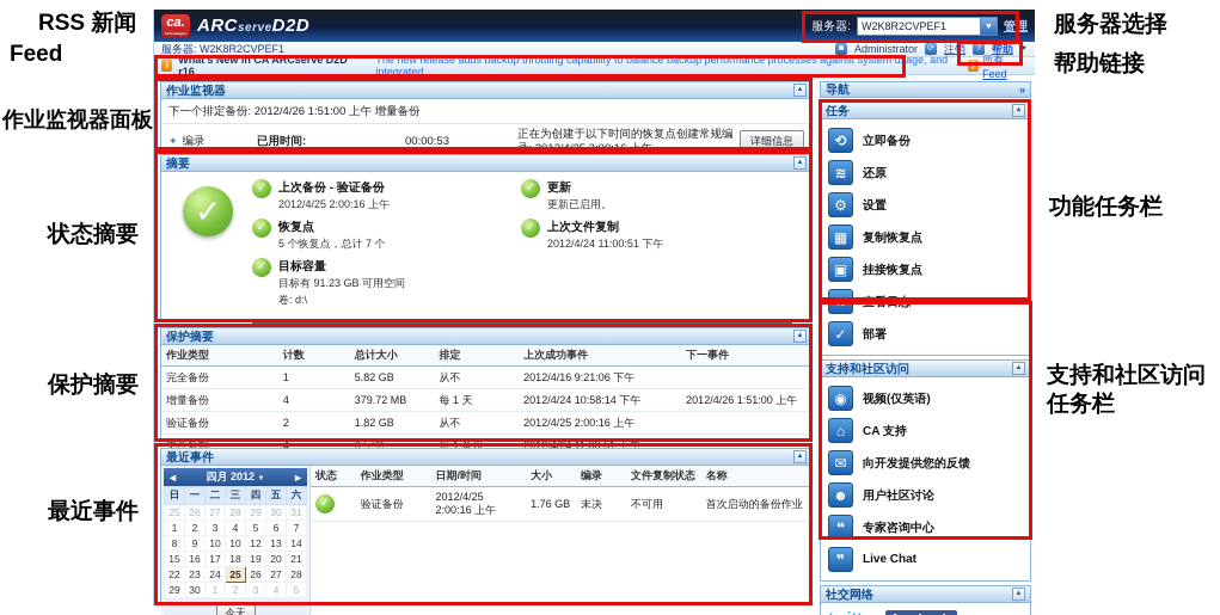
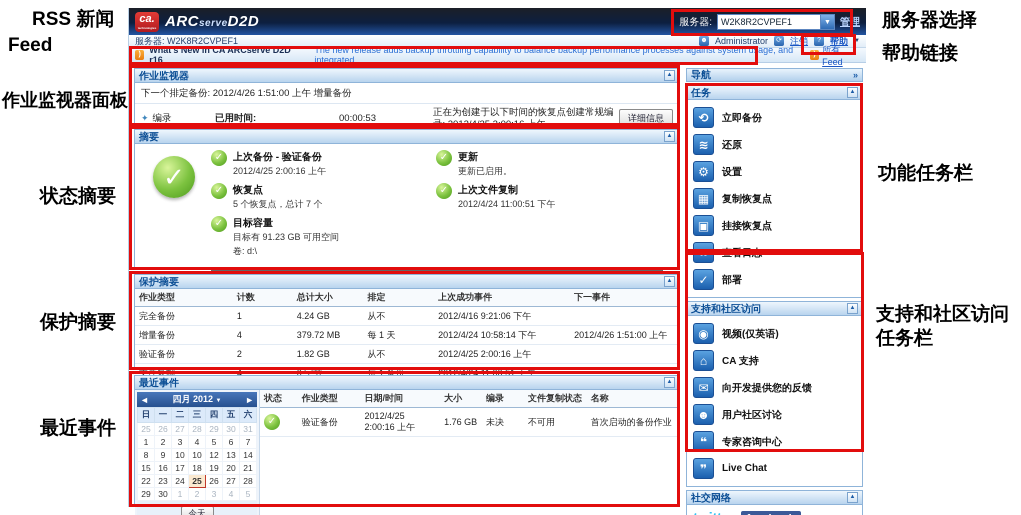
  ca.
  ARCserveD2D
  服务器:
  W2K8R2CVPEF1
  管理
  服务器: W2K8R2CVPEF1
  Administrator
  注销
  帮助
  What's New in CA ARCserve D2D r16
  The new release adds backup throttling capability to balance backup performance processes against system usage, and integrated...
  所有 Feed
  作业监视器
  下一个排定备份: 2012/4/26 1:51:00 上午 增量备份
  ✦
  编录
  已用时间:
  00:00:53
  正在为创建于以下时间的恢复点创建常规编录: 2012/4/25 2:00:16 上午
  详细信息
  摘要
  ✓
  ✓
  上次备份 - 验证备份
  2012/4/25 2:00:16 上午
  ✓
  恢复点
  5 个恢复点，总计 7 个
  ✓
  目标容量
  目标有 91.23 GB 可用空间
  卷: d:\
  ✓
  更新
  更新已启用。
  ✓
  上次文件复制
  2012/4/24 11:00:51 下午
  保护摘要
  作业类型	计数	总计大小	排定	上次成功事件	下一事件
- 完全备份	1	5.82 GB	从不	2012/4/16 9:21:06 下午
+ 完全备份	1	4.24 GB	从不	2012/4/16 9:21:06 下午
  增量备份	4	379.72 MB	每 1 天	2012/4/24 10:58:14 下午	2012/4/26 1:51:00 上午
  验证备份	2	1.82 GB	从不	2012/4/25 2:00:16 上午
  文件复制	4	0 字节	每 1 备份	2012/4/24 11:00:51 下午
  最近事件
  ◄
  四月 2012
  ►
  日	一	二	三	四	五	六
  25	26	27	28	29	30	31
  1	2	3	4	5	6	7
  8	9	10	10	12	13	14
  15	16	17	18	19	20	21
  22	23	24	25	26	27	28
  29	30	1	2	3	4	5
  今天
  状态	作业类型	日期/时间	大小	编录	文件复制状态	名称
  ✓	验证备份	2012/4/25 2:00:16 上午	1.76 GB	未决	不可用	首次启动的备份作业
  导航
  »
  任务
  ⟲
  立即备份
  ≋
  还原
  ⚙
  设置
  ▦
  复制恢复点
  ▣
  挂接恢复点
  ∞
  查看日志
  ✓
  部署
  支持和社区访问
  ◉
  视频(仅英语)
  ⌂
  CA 支持
  ✉
  向开发提供您的反馈
  ☻
  用户社区讨论
  ❝
  专家咨询中心
  ❞
  Live Chat
  社交网络
  RSS 新闻
  Feed
  作业监视器面板
  状态摘要
  保护摘要
  最近事件
  服务器选择
  帮助链接
  功能任务栏
  支持和社区访问任务栏
